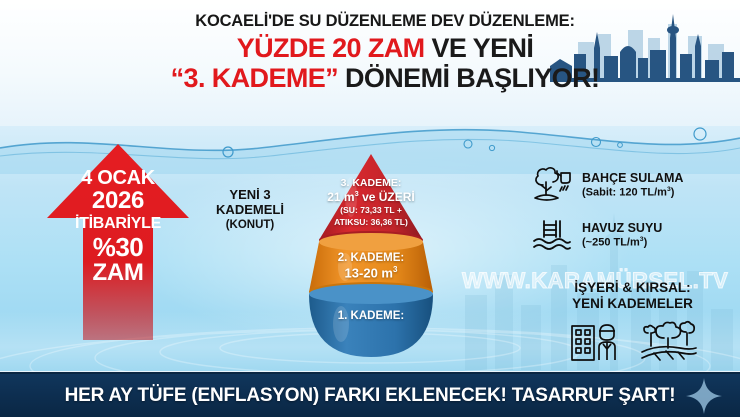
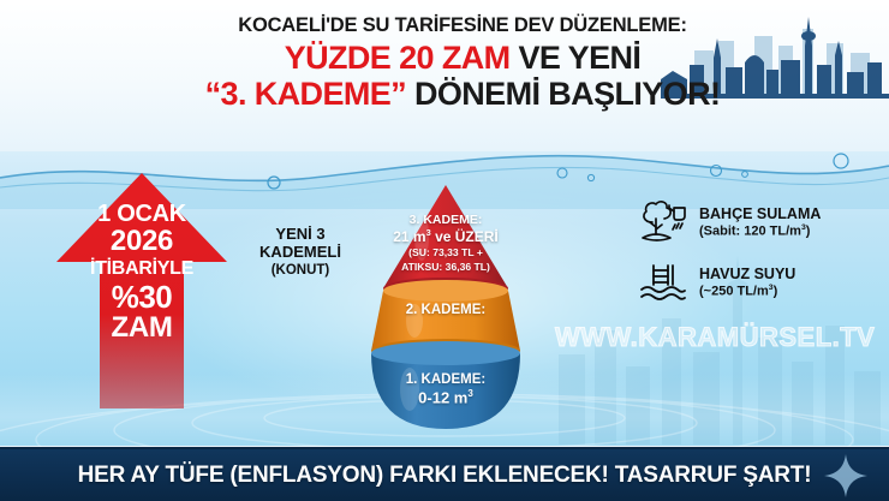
- KOCAELİ'DE SU DÜZENLEME DEV DÜZENLEME:
+ KOCAELİ'DE SU TARİFESİNE DEV DÜZENLEME:
  YÜZDE 20 ZAM VE YENİ
  “3. KADEME” DÖNEMİ BAŞLIYOR!
- 4 OCAK
+ 1 OCAK
  2026
  İTİBARİYLE
  %30
  ZAM
  YENİ 3
  KADEMELİ
  (KONUT)
  3. KADEME:
  21 m3 ve ÜZERİ
  (SU: 73,33 TL +
  ATIKSU: 36,36 TL)
  2. KADEME:
- 13-20 m3
  1. KADEME:
+ 0-12 m3
  WWW.KARAMÜRSEL.TV
  BAHÇE SULAMA
  (Sabit: 120 TL/m )
  HAVUZ SUYU
  (~250 TL/m )
- İŞYERİ & KIRSAL:
- YENİ KADEMELER
  HER AY TÜFE (ENFLASYON) FARKI EKLENECEK! TASARRUF ŞART!
